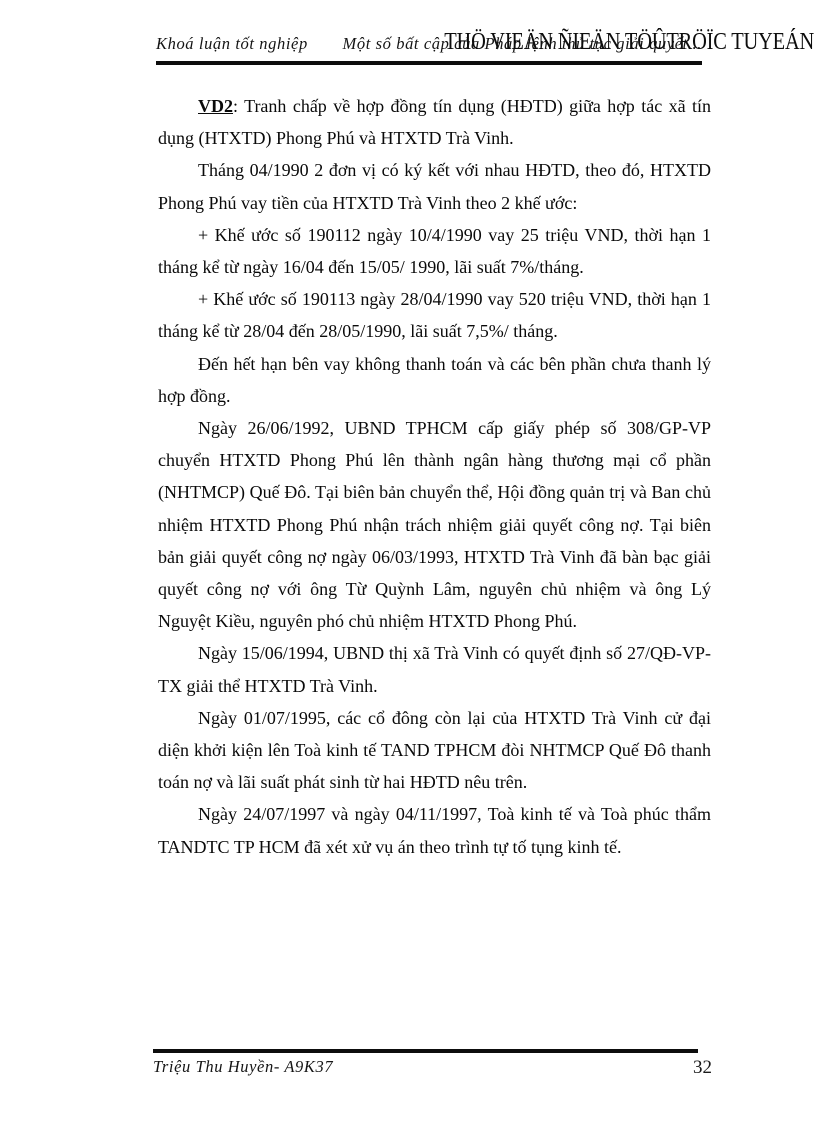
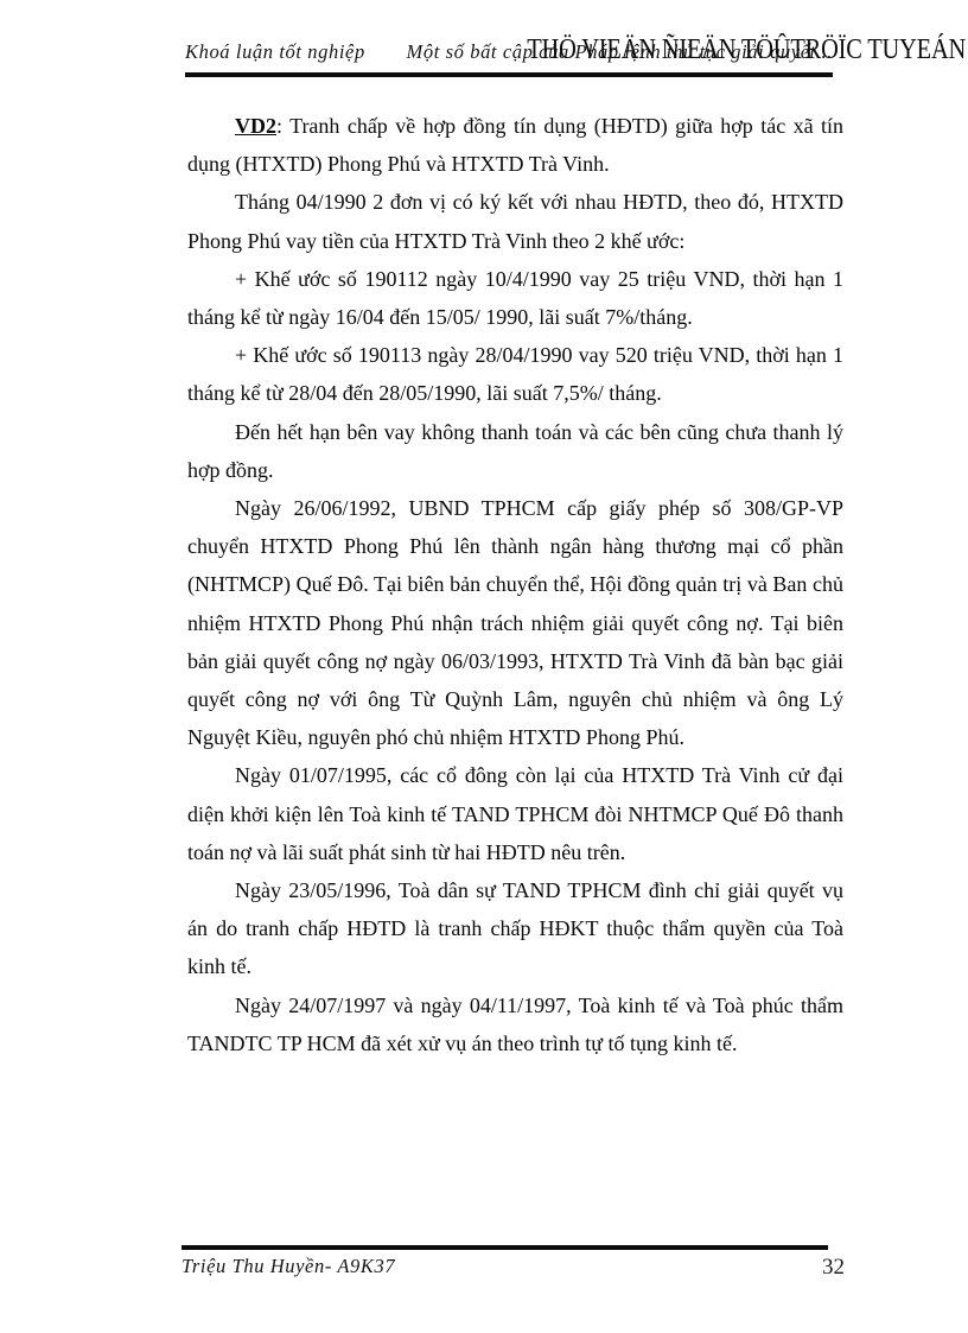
  THÖ VIEÄN ÑIEÄN TÖÛTRÖÏC TUYEÁN
  Khoá luận tốt nghiệp
  Một số bất cập của Pháp lệnh thủ tục giải quyết...
  VD2: Tranh chấp về hợp đồng tín dụng (HĐTD) giữa hợp tác xã tín dụng (HTXTD) Phong Phú và HTXTD Trà Vinh.
  Tháng 04/1990 2 đơn vị có ký kết với nhau HĐTD, theo đó, HTXTD Phong Phú vay tiền của HTXTD Trà Vinh theo 2 khế ước:
  + Khế ước số 190112 ngày 10/4/1990 vay 25 triệu VND, thời hạn 1 tháng kể từ ngày 16/04 đến 15/05/ 1990, lãi suất 7%/tháng.
  + Khế ước số 190113 ngày 28/04/1990 vay 520 triệu VND, thời hạn 1 tháng kể từ 28/04 đến 28/05/1990, lãi suất 7,5%/ tháng.
- Đến hết hạn bên vay không thanh toán và các bên phần chưa thanh lý hợp đồng.
+ Đến hết hạn bên vay không thanh toán và các bên cũng chưa thanh lý hợp đồng.
  Ngày 26/06/1992, UBND TPHCM cấp giấy phép số 308/GP-VP chuyển HTXTD Phong Phú lên thành ngân hàng thương mại cổ phần (NHTMCP) Quế Đô. Tại biên bản chuyển thể, Hội đồng quản trị và Ban chủ nhiệm HTXTD Phong Phú nhận trách nhiệm giải quyết công nợ. Tại biên bản giải quyết công nợ ngày 06/03/1993, HTXTD Trà Vinh đã bàn bạc giải quyết công nợ với ông Từ Quỳnh Lâm, nguyên chủ nhiệm và ông Lý Nguyệt Kiều, nguyên phó chủ nhiệm HTXTD Phong Phú.
- Ngày 15/06/1994, UBND thị xã Trà Vinh có quyết định số 27/QĐ-VP-TX giải thể HTXTD Trà Vinh.
  Ngày 01/07/1995, các cổ đông còn lại của HTXTD Trà Vinh cử đại diện khởi kiện lên Toà kinh tế TAND TPHCM đòi NHTMCP Quế Đô thanh toán nợ và lãi suất phát sinh từ hai HĐTD nêu trên.
+ Ngày 23/05/1996, Toà dân sự TAND TPHCM đình chỉ giải quyết vụ án do tranh chấp HĐTD là tranh chấp HĐKT thuộc thẩm quyền của Toà kinh tế.
  Ngày 24/07/1997 và ngày 04/11/1997, Toà kinh tế và Toà phúc thẩm TANDTC TP HCM đã xét xử vụ án theo trình tự tố tụng kinh tế.
  Triệu Thu Huyền- A9K37
  32
